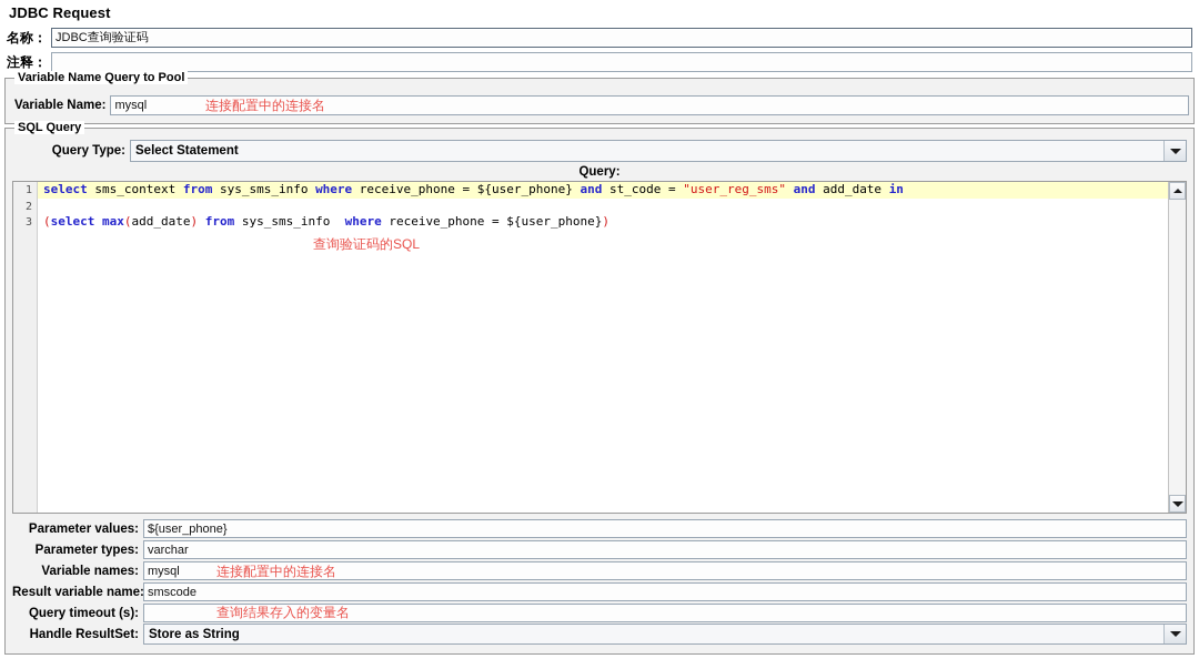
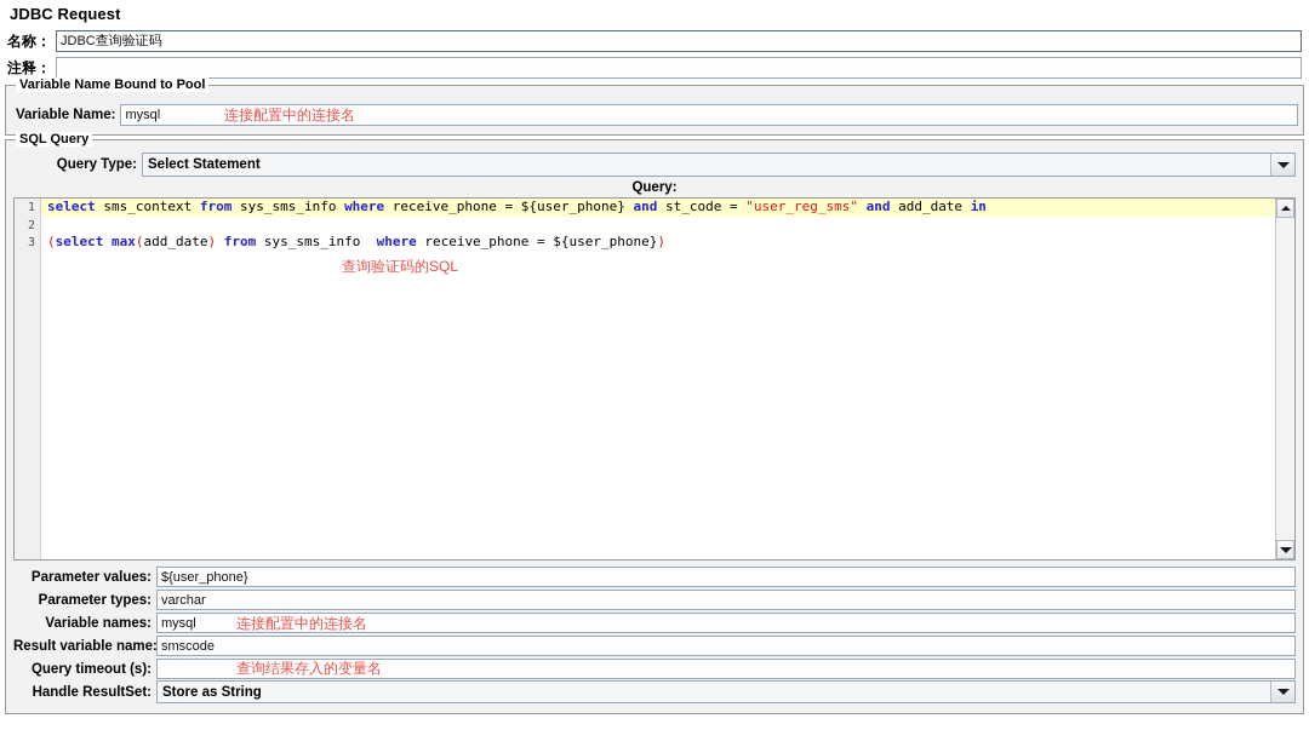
  JDBC Request
  名称：
  JDBC查询验证码
  注释：
- Variable Name Query to Pool
+ Variable Name Bound to Pool
  Variable Name:
  mysql
  连接配置中的连接名
  SQL Query
  Query Type:
  Select Statement
  Query:
  1
  2
  3
  select sms_context from sys_sms_info where receive_phone = ${user_phone} and st_code = "user_reg_sms" and add_date in
  (select max(add_date) from sys_sms_info where receive_phone = ${user_phone})
  查询验证码的SQL
  Parameter values:
  ${user_phone}
  Parameter types:
  varchar
  Variable names:
  mysql
  连接配置中的连接名
  Result variable name:
  smscode
  查询结果存入的变量名
  Query timeout (s):
  Handle ResultSet:
  Store as String
